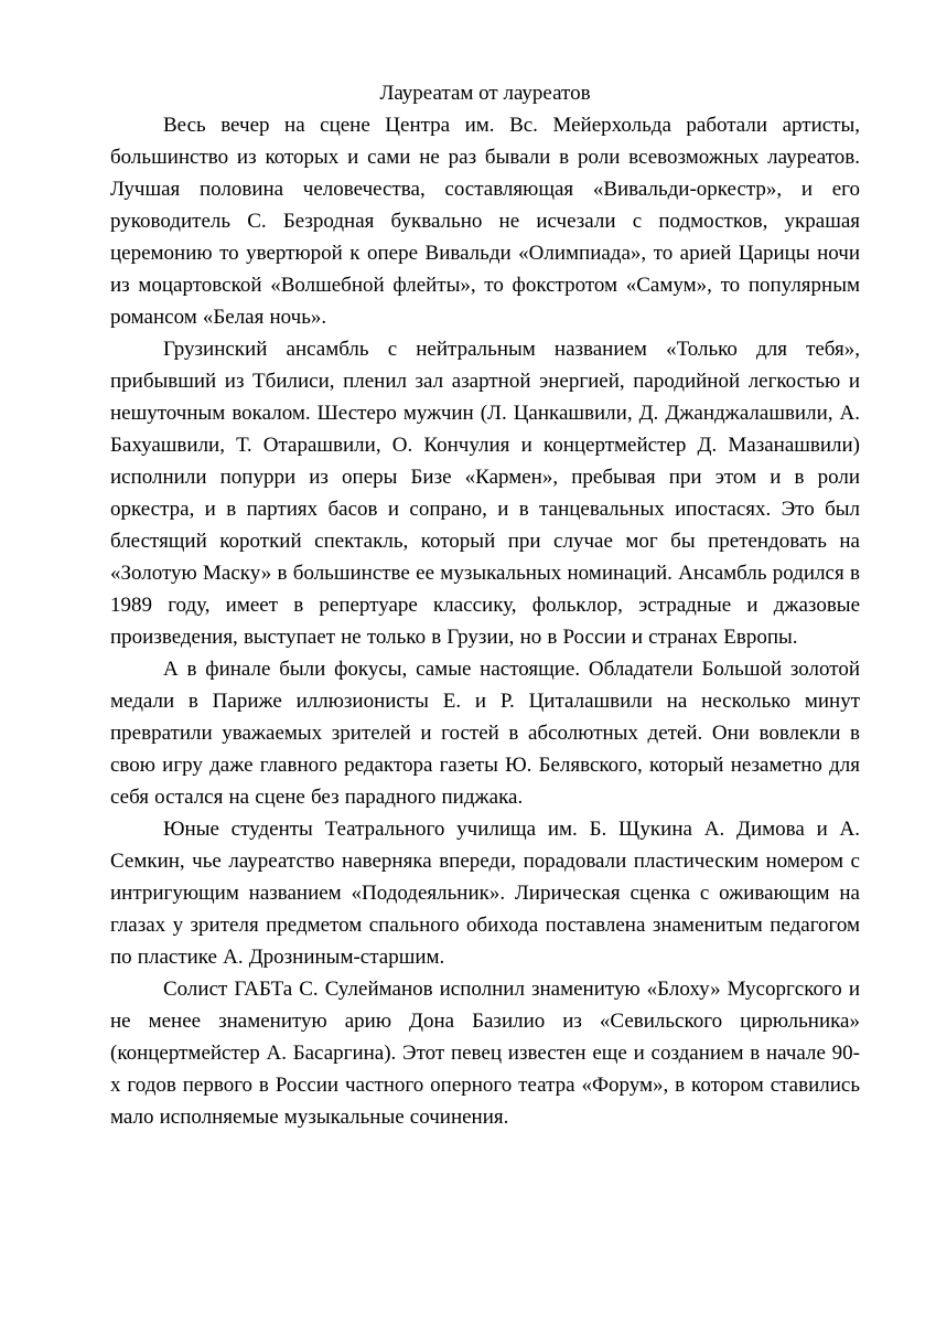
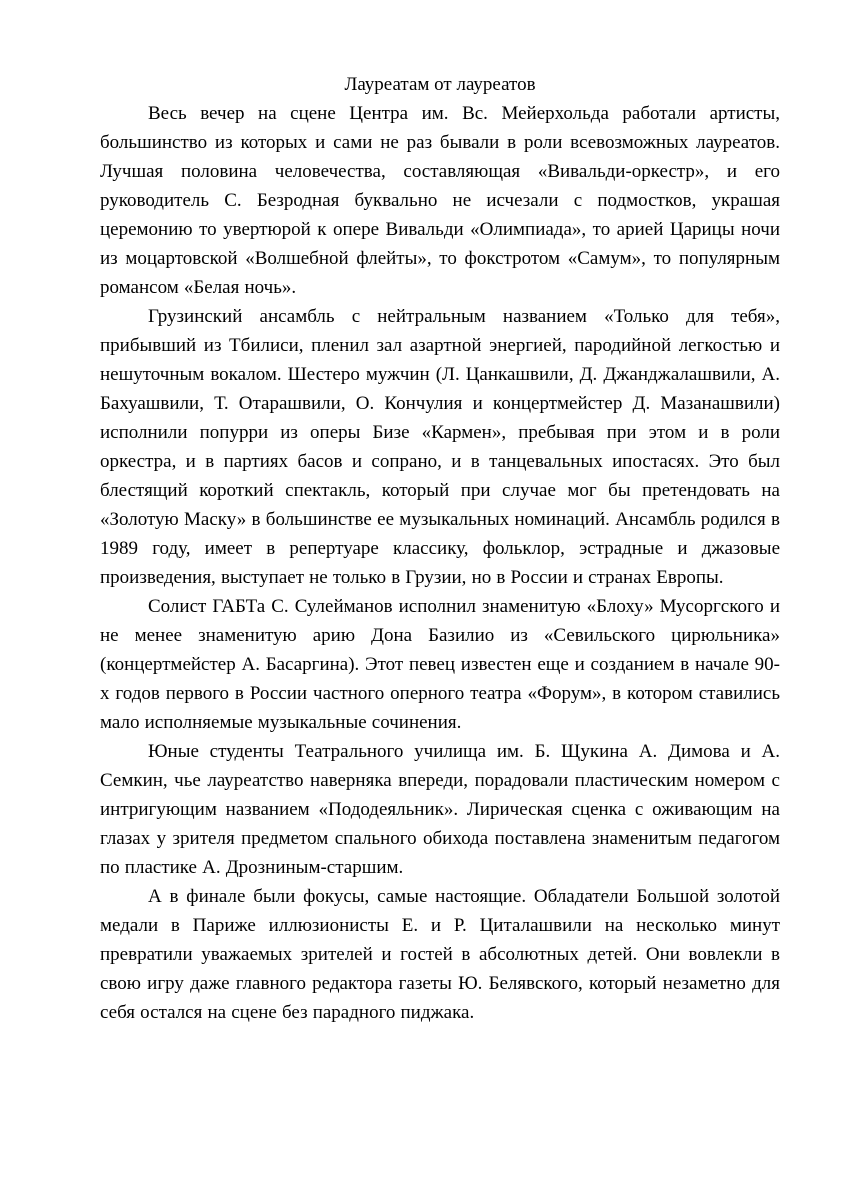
  Лауреатам от лауреатов
  Весь вечер на сцене Центра им. Вс. Мейерхольда работали артисты, большинство из которых и сами не раз бывали в роли всевозможных лауреатов. Лучшая половина человечества, составляющая «Вивальди-оркестр», и его руководитель С. Безродная буквально не исчезали с подмостков, украшая церемонию то увертюрой к опере Вивальди «Олимпиада», то арией Царицы ночи из моцартовской «Волшебной флейты», то фокстротом «Самум», то популярным романсом «Белая ночь».
  Грузинский ансамбль с нейтральным названием «Только для тебя», прибывший из Тбилиси, пленил зал азартной энергией, пародийной легкостью и нешуточным вокалом. Шестеро мужчин (Л. Цанкашвили, Д. Джанджалашвили, А. Бахуашвили, Т. Отарашвили, О. Кончулия и концертмейстер Д. Мазанашвили) исполнили попурри из оперы Бизе «Кармен», пребывая при этом и в роли оркестра, и в партиях басов и сопрано, и в танцевальных ипостасях. Это был блестящий короткий спектакль, который при случае мог бы претендовать на «Золотую Маску» в большинстве ее музыкальных номинаций. Ансамбль родился в 1989 году, имеет в репертуаре классику, фольклор, эстрадные и джазовые произведения, выступает не только в Грузии, но в России и странах Европы.
- А в финале были фокусы, самые настоящие. Обладатели Большой золотой медали в Париже иллюзионисты Е. и Р. Циталашвили на несколько минут превратили уважаемых зрителей и гостей в абсолютных детей. Они вовлекли в свою игру даже главного редактора газеты Ю. Белявского, который незаметно для себя остался на сцене без парадного пиджака.
+ Солист ГАБТа С. Сулейманов исполнил знаменитую «Блоху» Мусоргского и не менее знаменитую арию Дона Базилио из «Севильского цирюльника» (концертмейстер А. Басаргина). Этот певец известен еще и созданием в начале 90-х годов первого в России частного оперного театра «Форум», в котором ставились мало исполняемые музыкальные сочинения.
  Юные студенты Театрального училища им. Б. Щукина А. Димова и А. Семкин, чье лауреатство наверняка впереди, порадовали пластическим номером с интригующим названием «Пододеяльник». Лирическая сценка с оживающим на глазах у зрителя предметом спального обихода поставлена знаменитым педагогом по пластике А. Дрозниным-старшим.
- Солист ГАБТа С. Сулейманов исполнил знаменитую «Блоху» Мусоргского и не менее знаменитую арию Дона Базилио из «Севильского цирюльника» (концертмейстер А. Басаргина). Этот певец известен еще и созданием в начале 90-х годов первого в России частного оперного театра «Форум», в котором ставились мало исполняемые музыкальные сочинения.
+ А в финале были фокусы, самые настоящие. Обладатели Большой золотой медали в Париже иллюзионисты Е. и Р. Циталашвили на несколько минут превратили уважаемых зрителей и гостей в абсолютных детей. Они вовлекли в свою игру даже главного редактора газеты Ю. Белявского, который незаметно для себя остался на сцене без парадного пиджака.
